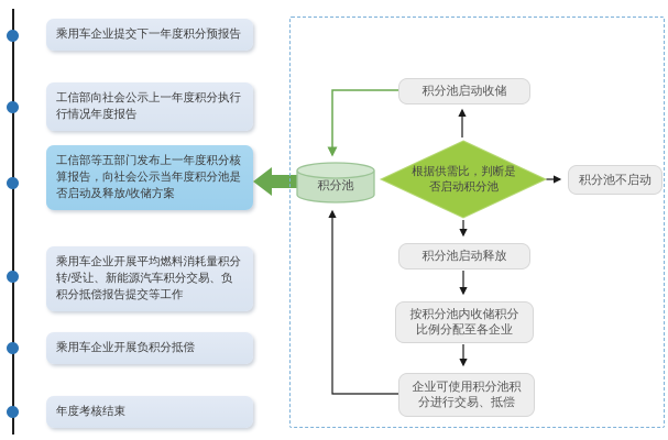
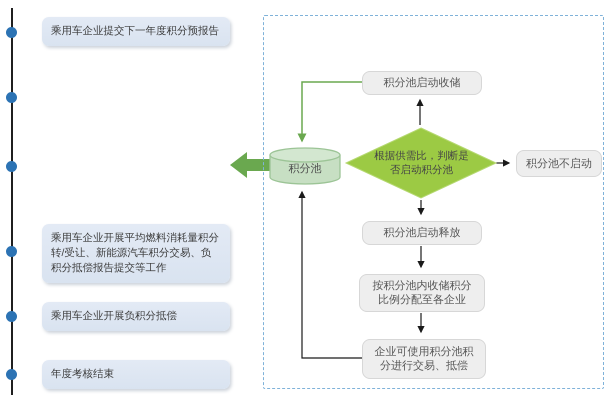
  乘用车企业提交下一年度积分预报告
- 工信部向社会公示上一年度积分执行行情况年度报告
- 工信部等五部门发布上一年度积分核算报告，向社会公示当年度积分池是否启动及释放/收储方案
  乘用车企业开展平均燃料消耗量积分转/受让、新能源汽车积分交易、负积分抵偿报告提交等工作
  乘用车企业开展负积分抵偿
  年度考核结束
  积分池
  根据供需比，判断是否启动积分池
  积分池启动收储
  积分池不启动
  积分池启动释放
  按积分池内收储积分比例分配至各企业
  企业可使用积分池积分进行交易、抵偿
